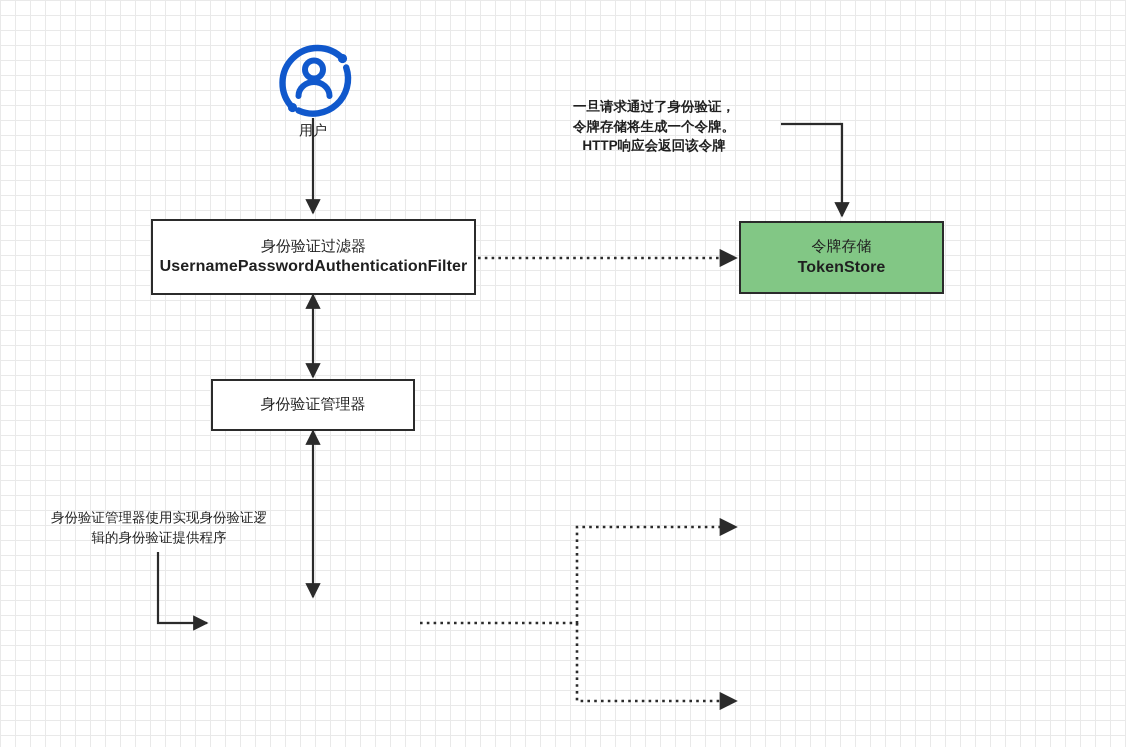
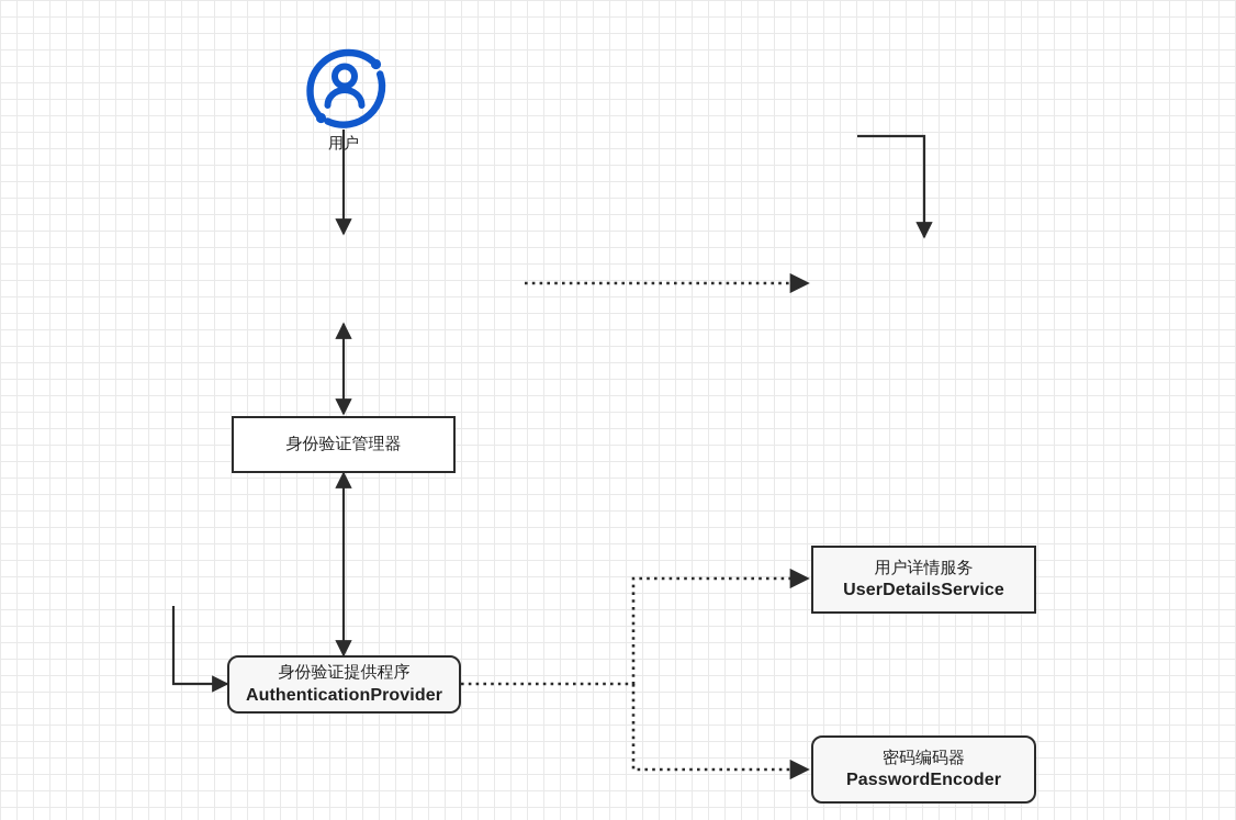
  用户
- 一旦请求通过了身份验证，
- 令牌存储将生成一个令牌。
- HTTP响应会返回该令牌
- 身份验证管理器使用实现身份验证逻
- 辑的身份验证提供程序
- 身份验证过滤器
- UsernamePasswordAuthenticationFilter
- 令牌存储
- TokenStore
  身份验证管理器
+ 身份验证提供程序
+ AuthenticationProvider
+ 用户详情服务
+ UserDetailsService
+ 密码编码器
+ PasswordEncoder
